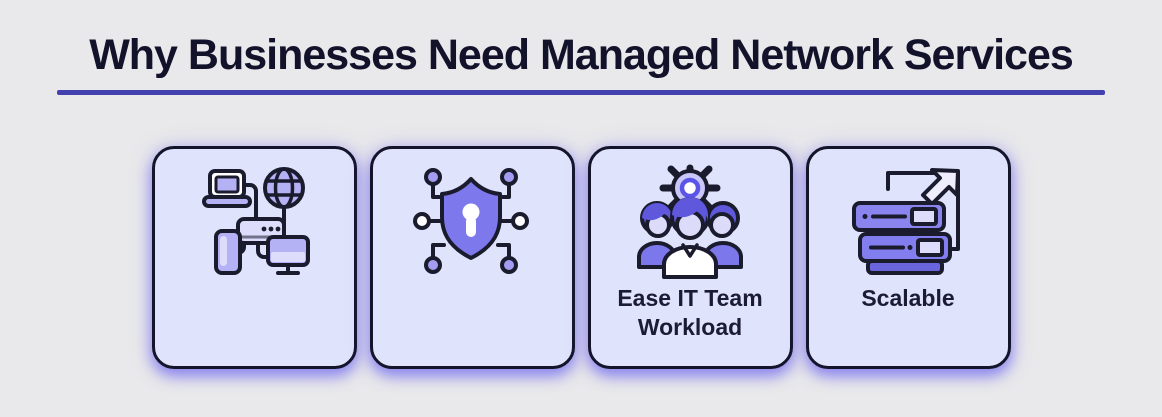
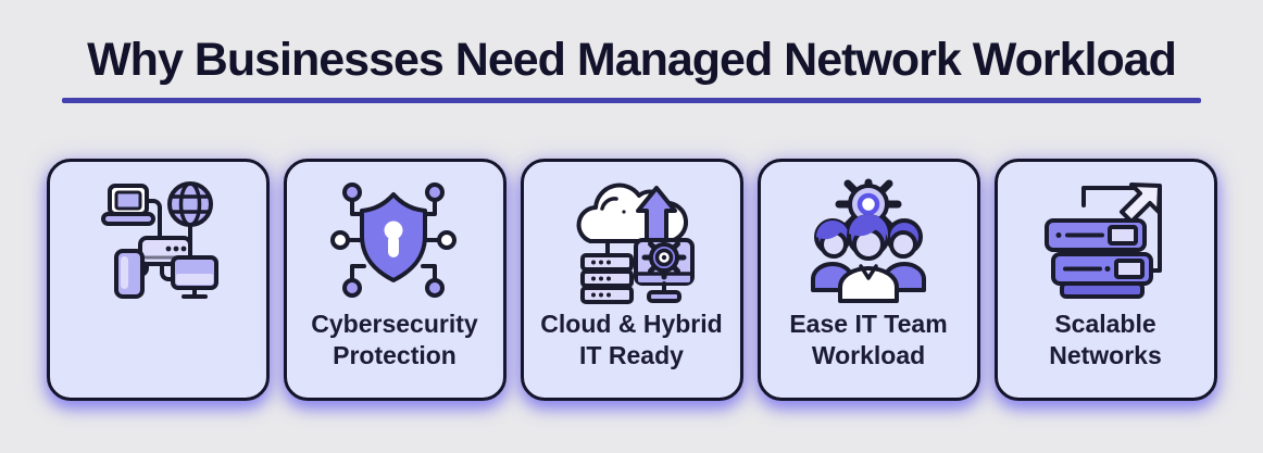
- Why Businesses Need Managed Network Services
+ Why Businesses Need Managed Network Workload
+ Cybersecurity
+ Protection
+ Cloud & Hybrid
+ IT Ready
  Ease IT Team
  Workload
  Scalable
+ Networks
